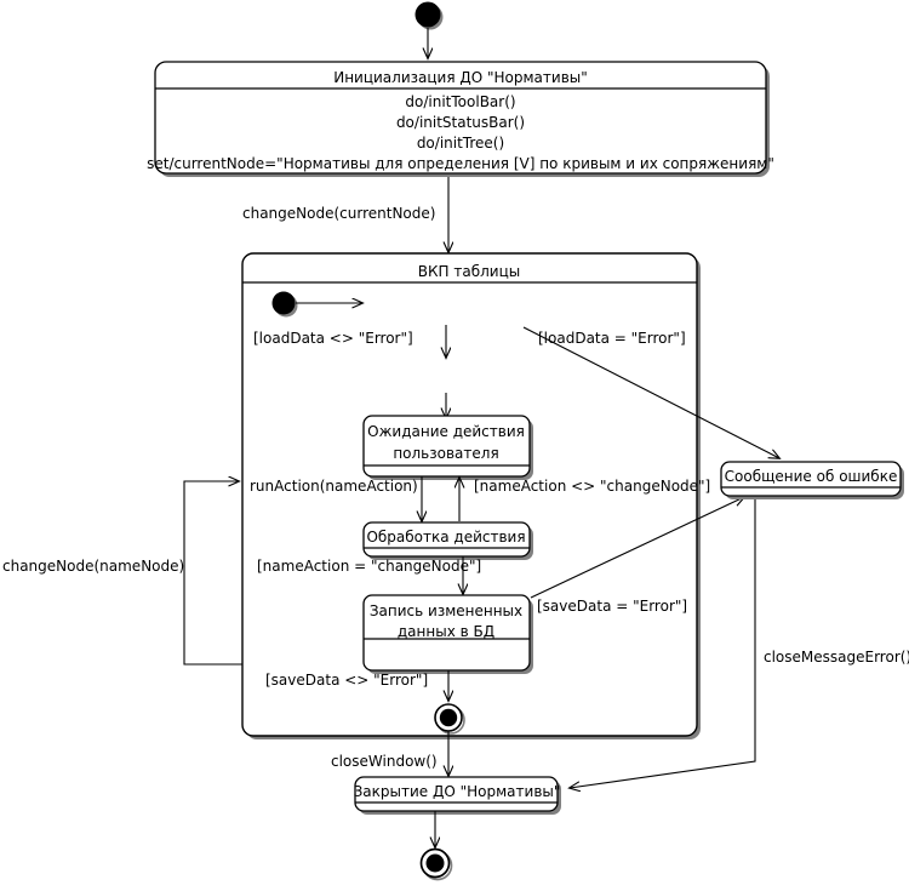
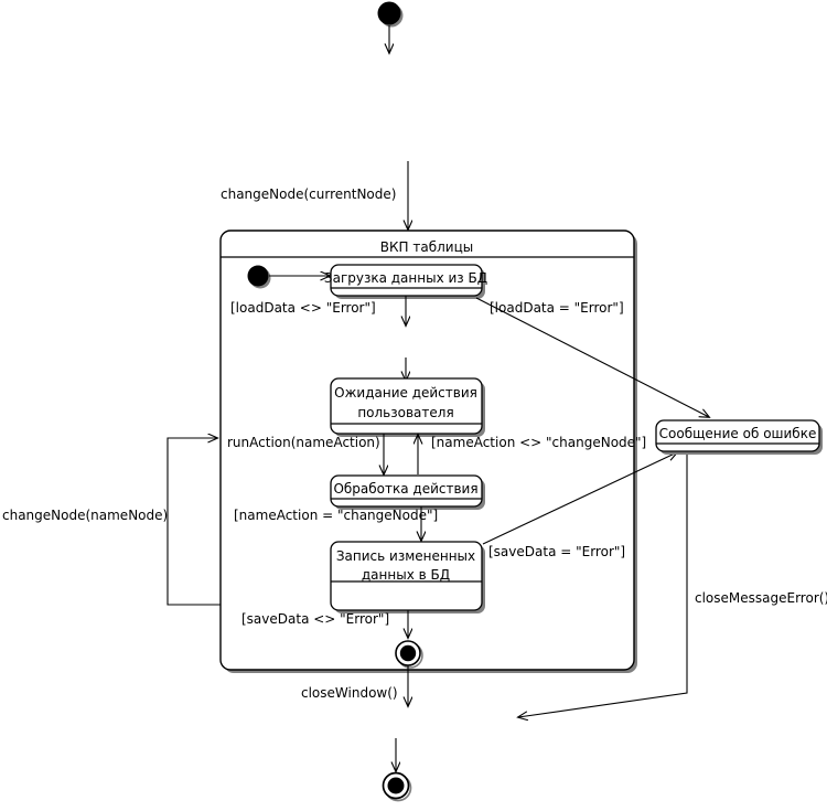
- Инициализация ДО "Нормативы"
- do/initToolBar()
- do/initStatusBar()
- do/initTree()
- set/currentNode="Нормативы для определения [V] по кривым и их сопряжениям"
  changeNode(currentNode)
  ВКП таблицы
+ Загрузка данных из БД
  [loadData <> "Error"]
  [loadData = "Error"]
  Ожидание действия
  пользователя
  runAction(nameAction)
  [nameAction <> "changeNode"]
  Обработка действия
  [nameAction = "changeNode"]
  Запись измененных
  данных в БД
  [saveData = "Error"]
  [saveData <> "Error"]
  changeNode(nameNode)
  Сообщение об ошибке
  closeWindow()
  closeMessageError(
- Закрытие ДО "Нормативы"
